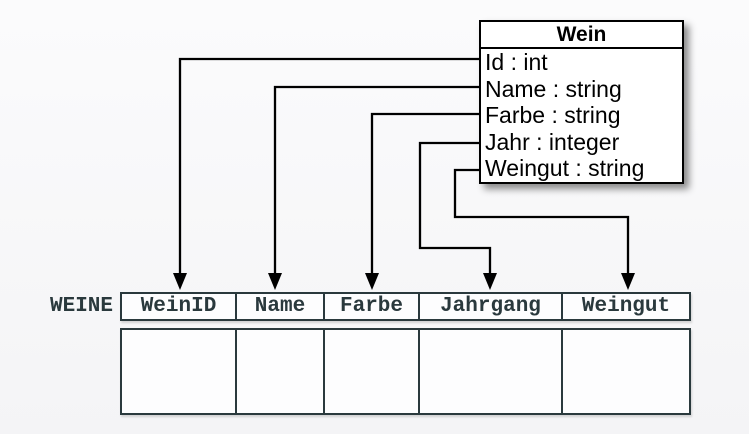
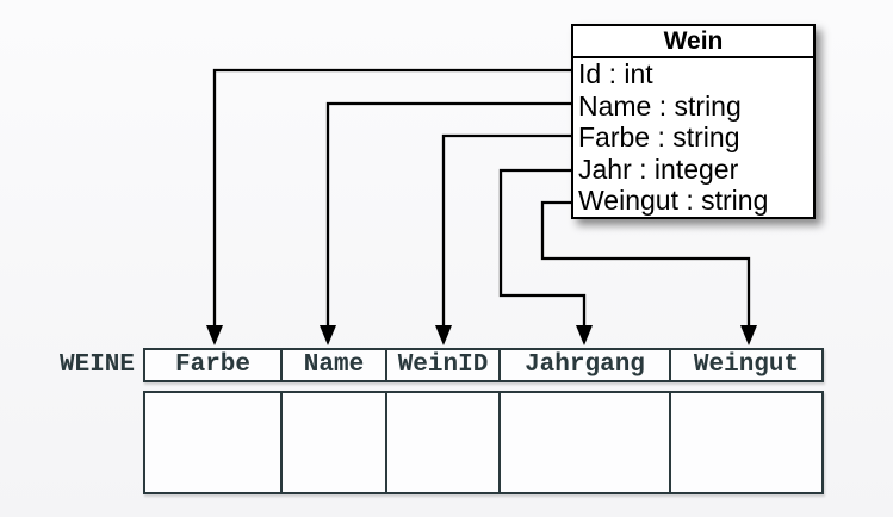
  Wein
  Id : int
  Name : string
  Farbe : string
  Jahr : integer
  Weingut : string
  WEINE
- WeinID
+ Farbe
  Name
- Farbe
+ WeinID
  Jahrgang
  Weingut
